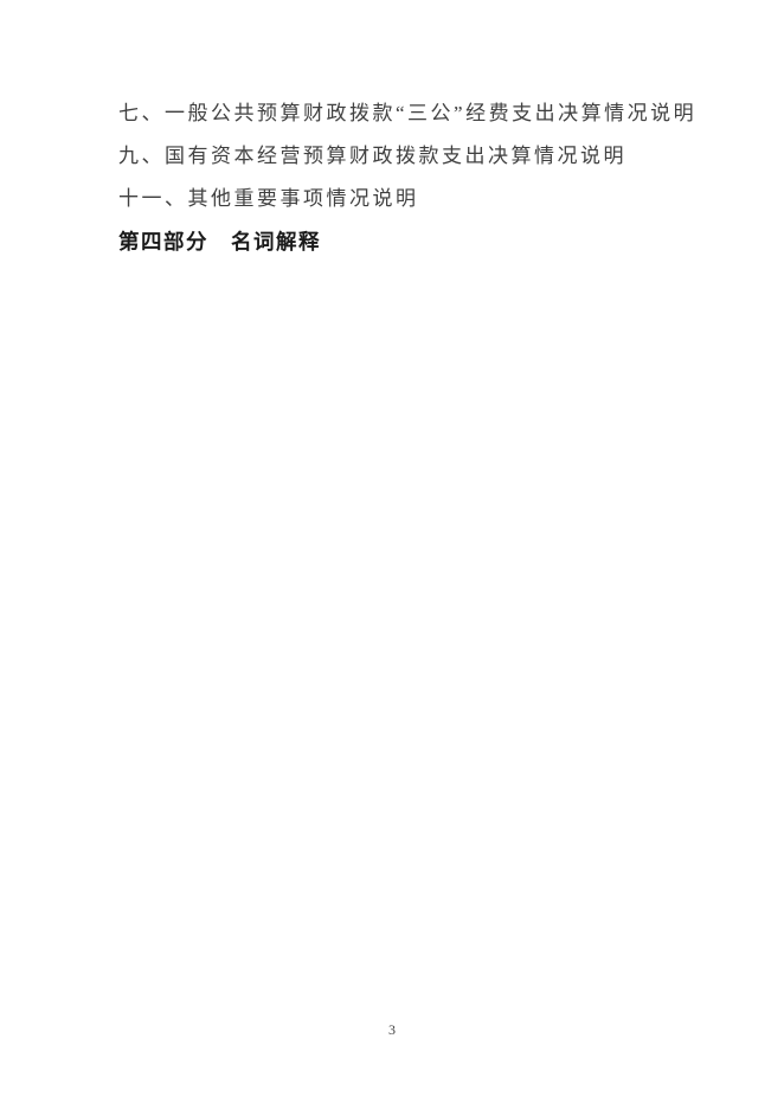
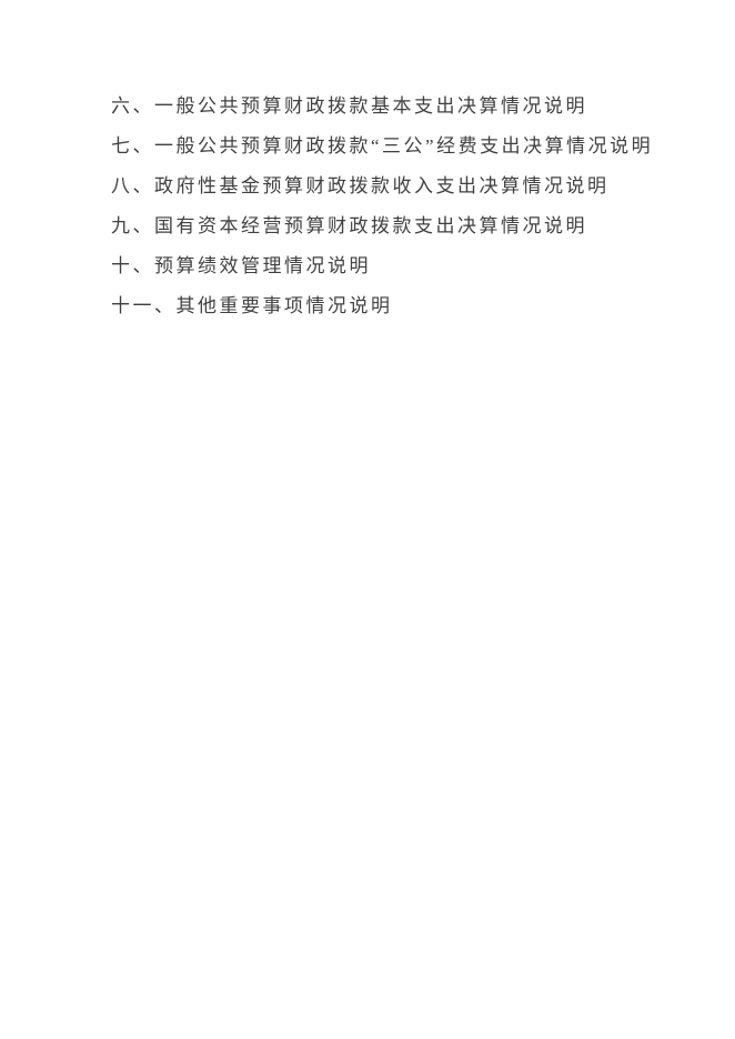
+ 六、一般公共预算财政拨款基本支出决算情况说明
  七、一般公共预算财政拨款“三公”经费支出决算情况说明
+ 八、政府性基金预算财政拨款收入支出决算情况说明
  九、国有资本经营预算财政拨款支出决算情况说明
+ 十、预算绩效管理情况说明
  十一、其他重要事项情况说明
- 第四部分 名词解释
- 3
